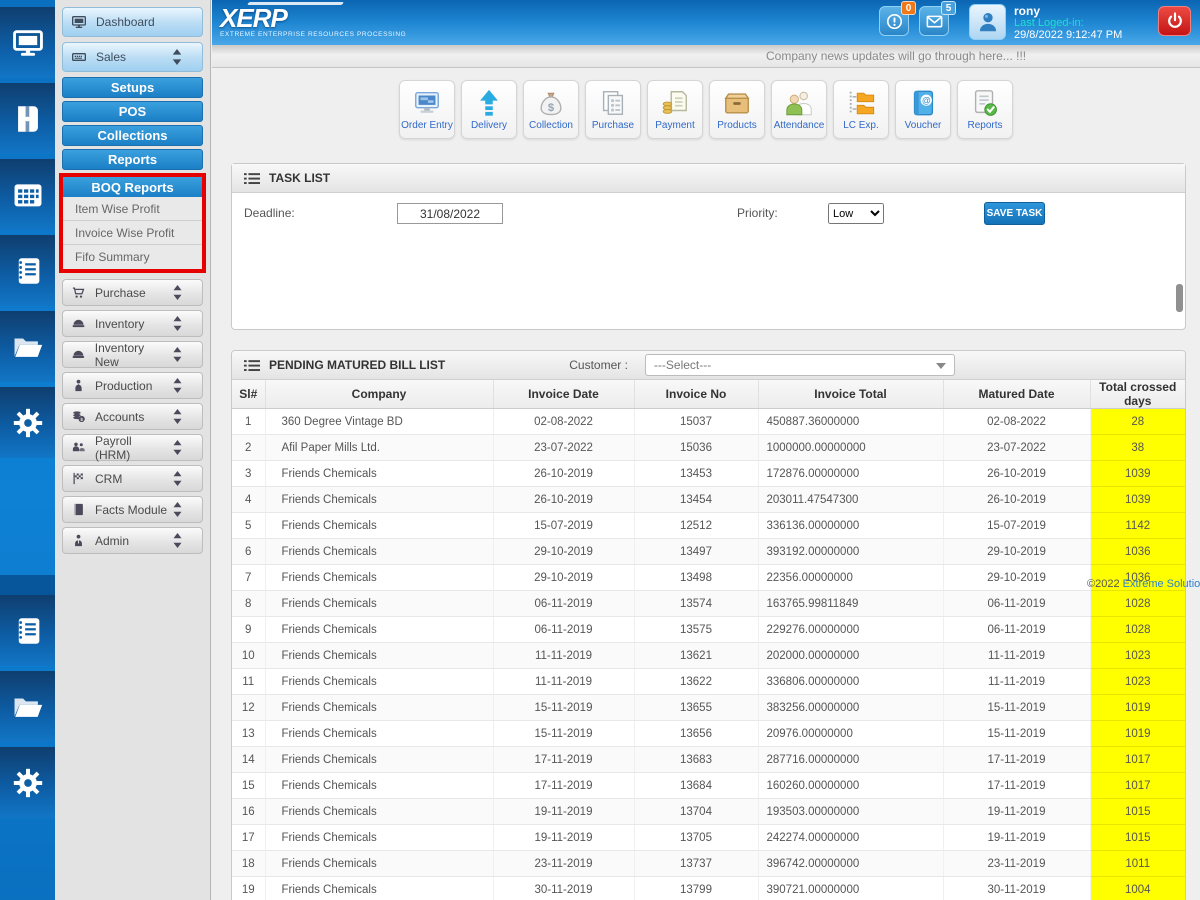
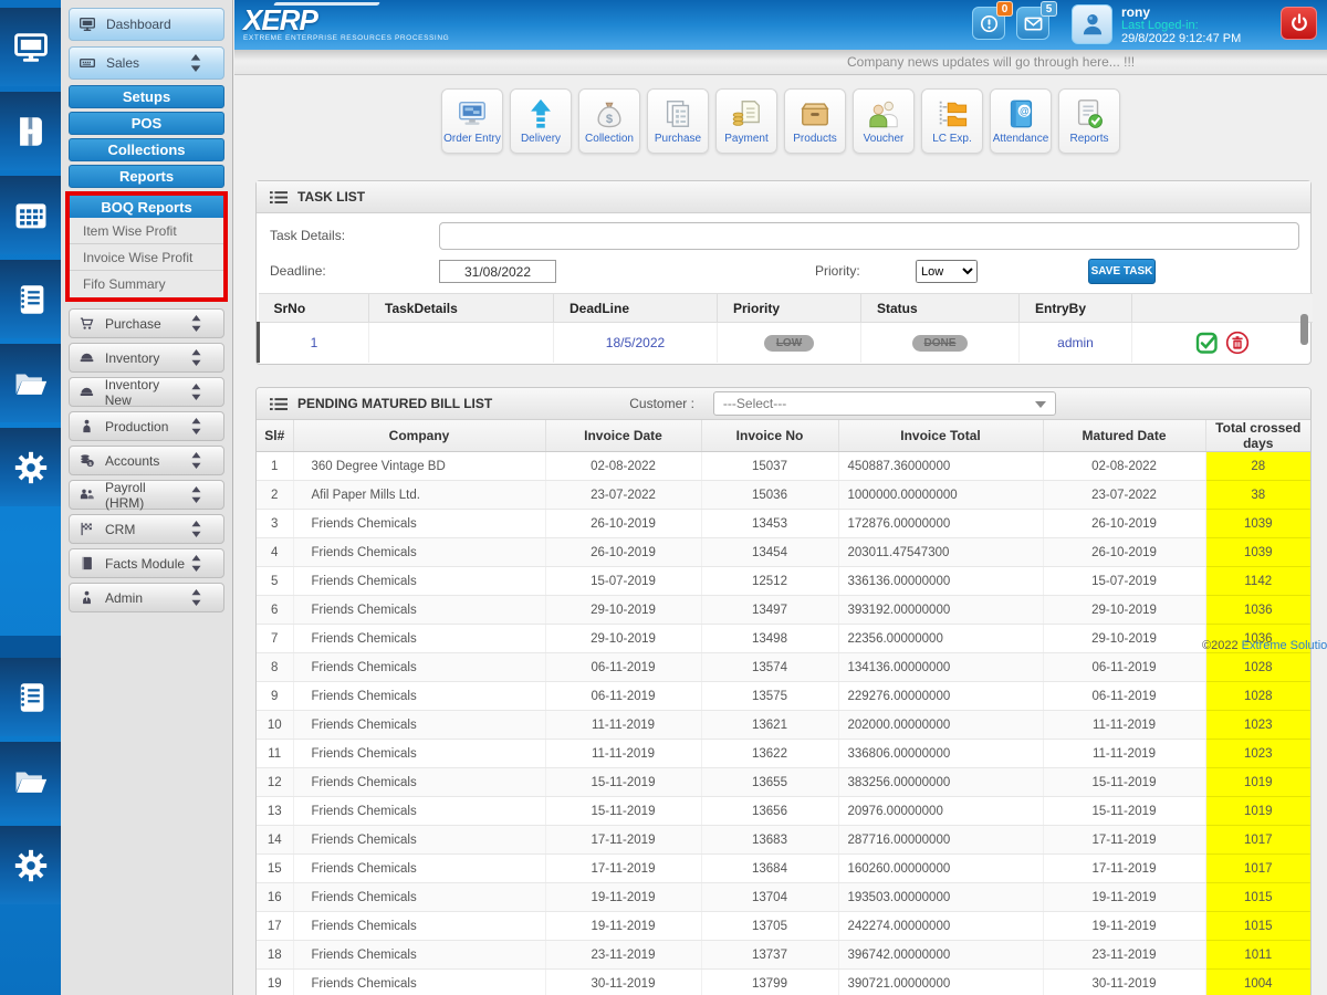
  Dashboard
  Sales
  Setups
  POS
  Collections
  Reports
  BOQ Reports
  Item Wise Profit
  Invoice Wise Profit
  Fifo Summary
  Purchase
  Inventory
  Inventory New
  Production
  Accounts
  Payroll (HRM)
  CRM
  Facts Module
  Admin
  XERP
  0
  5
  rony
  Last Loged-in:
  29/8/2022 9:12:47 PM
  Company news updates will go through here... !!!
  Order Entry
  Delivery
  $
  Collection
  Purchase
  Payment
  Products
- Attendance
+ Voucher
  LC Exp.
  @
- Voucher
+ Attendance
  Reports
  TASK LIST
+ Task Details:
  Deadline:
  31/08/2022
  Priority:
  Low
  SAVE TASK
+ 	SrNo	TaskDetails	DeadLine	Priority	Status	EntryBy
+ 1		18/5/2022	LOW	DONE	admin
  PENDING MATURED BILL LIST
  Customer :
  ---Select---
  	Sl#	Company	Invoice Date	Invoice No	Invoice Total	Matured Date	Total crossed days
  1	360 Degree Vintage BD	02-08-2022	15037	450887.36000000	02-08-2022	28
  2	Afil Paper Mills Ltd.	23-07-2022	15036	1000000.00000000	23-07-2022	38
  3	Friends Chemicals	26-10-2019	13453	172876.00000000	26-10-2019	1039
  4	Friends Chemicals	26-10-2019	13454	203011.47547300	26-10-2019	1039
  5	Friends Chemicals	15-07-2019	12512	336136.00000000	15-07-2019	1142
  6	Friends Chemicals	29-10-2019	13497	393192.00000000	29-10-2019	1036
  7	Friends Chemicals	29-10-2019	13498	22356.00000000	29-10-2019	1036
- 8	Friends Chemicals	06-11-2019	13574	163765.99811849	06-11-2019	1028
+ 8	Friends Chemicals	06-11-2019	13574	134136.00000000	06-11-2019	1028
  9	Friends Chemicals	06-11-2019	13575	229276.00000000	06-11-2019	1028
  10	Friends Chemicals	11-11-2019	13621	202000.00000000	11-11-2019	1023
  11	Friends Chemicals	11-11-2019	13622	336806.00000000	11-11-2019	1023
  12	Friends Chemicals	15-11-2019	13655	383256.00000000	15-11-2019	1019
  13	Friends Chemicals	15-11-2019	13656	20976.00000000	15-11-2019	1019
  14	Friends Chemicals	17-11-2019	13683	287716.00000000	17-11-2019	1017
  15	Friends Chemicals	17-11-2019	13684	160260.00000000	17-11-2019	1017
  16	Friends Chemicals	19-11-2019	13704	193503.00000000	19-11-2019	1015
  17	Friends Chemicals	19-11-2019	13705	242274.00000000	19-11-2019	1015
  18	Friends Chemicals	23-11-2019	13737	396742.00000000	23-11-2019	1011
  19	Friends Chemicals	30-11-2019	13799	390721.00000000	30-11-2019	1004
  ©2022 Extreme Solutio
